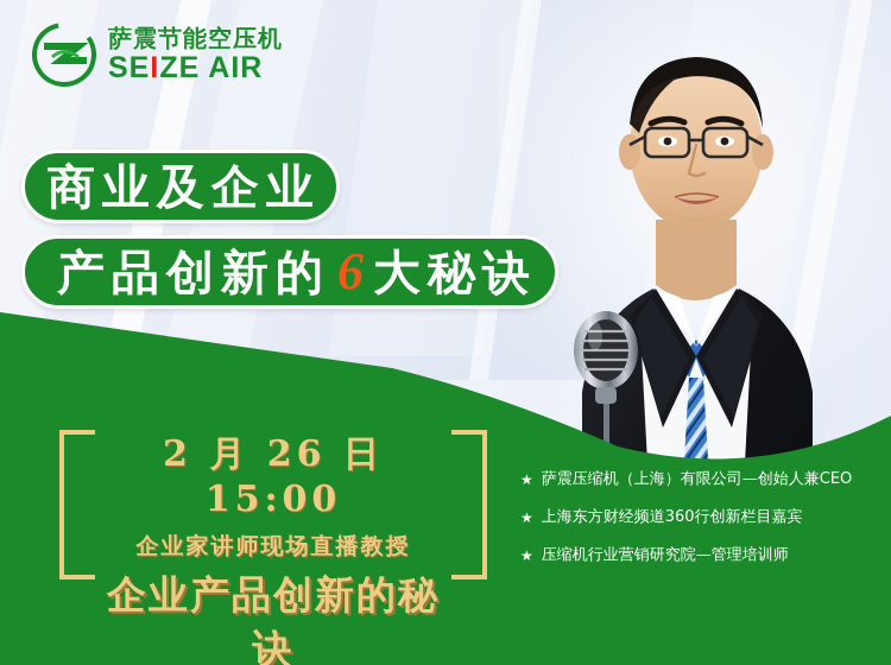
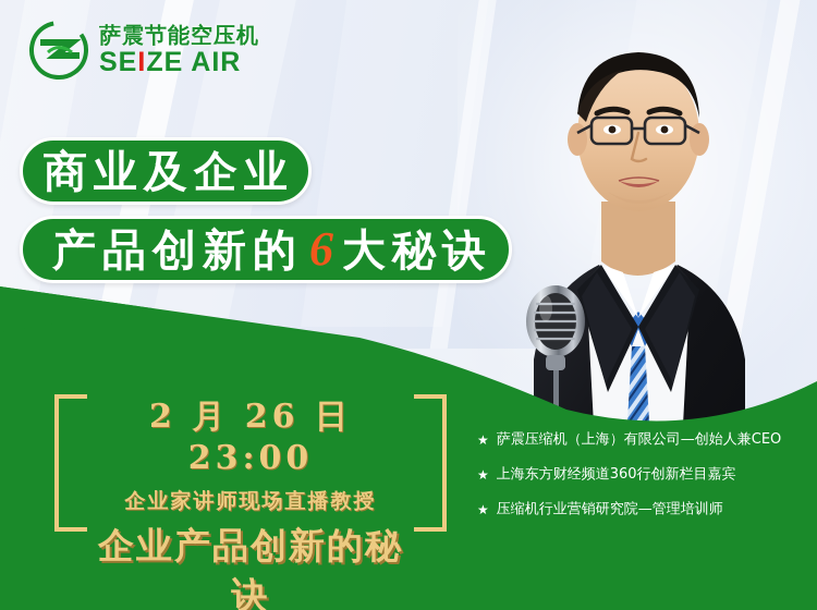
  萨震节能空压机
  SEIZE AIR
  商业及企业
  产品创新的 6 大秘诀
- 2 月 26 日 15:00
+ 2 月 26 日 23:00
  企业家讲师现场直播教授
  企业产品创新的秘诀
  ★
  萨震压缩机（上海）有限公司—创始人兼CEO
  ★
  上海东方财经频道360行创新栏目嘉宾
  ★
  压缩机行业营销研究院—管理培训师
